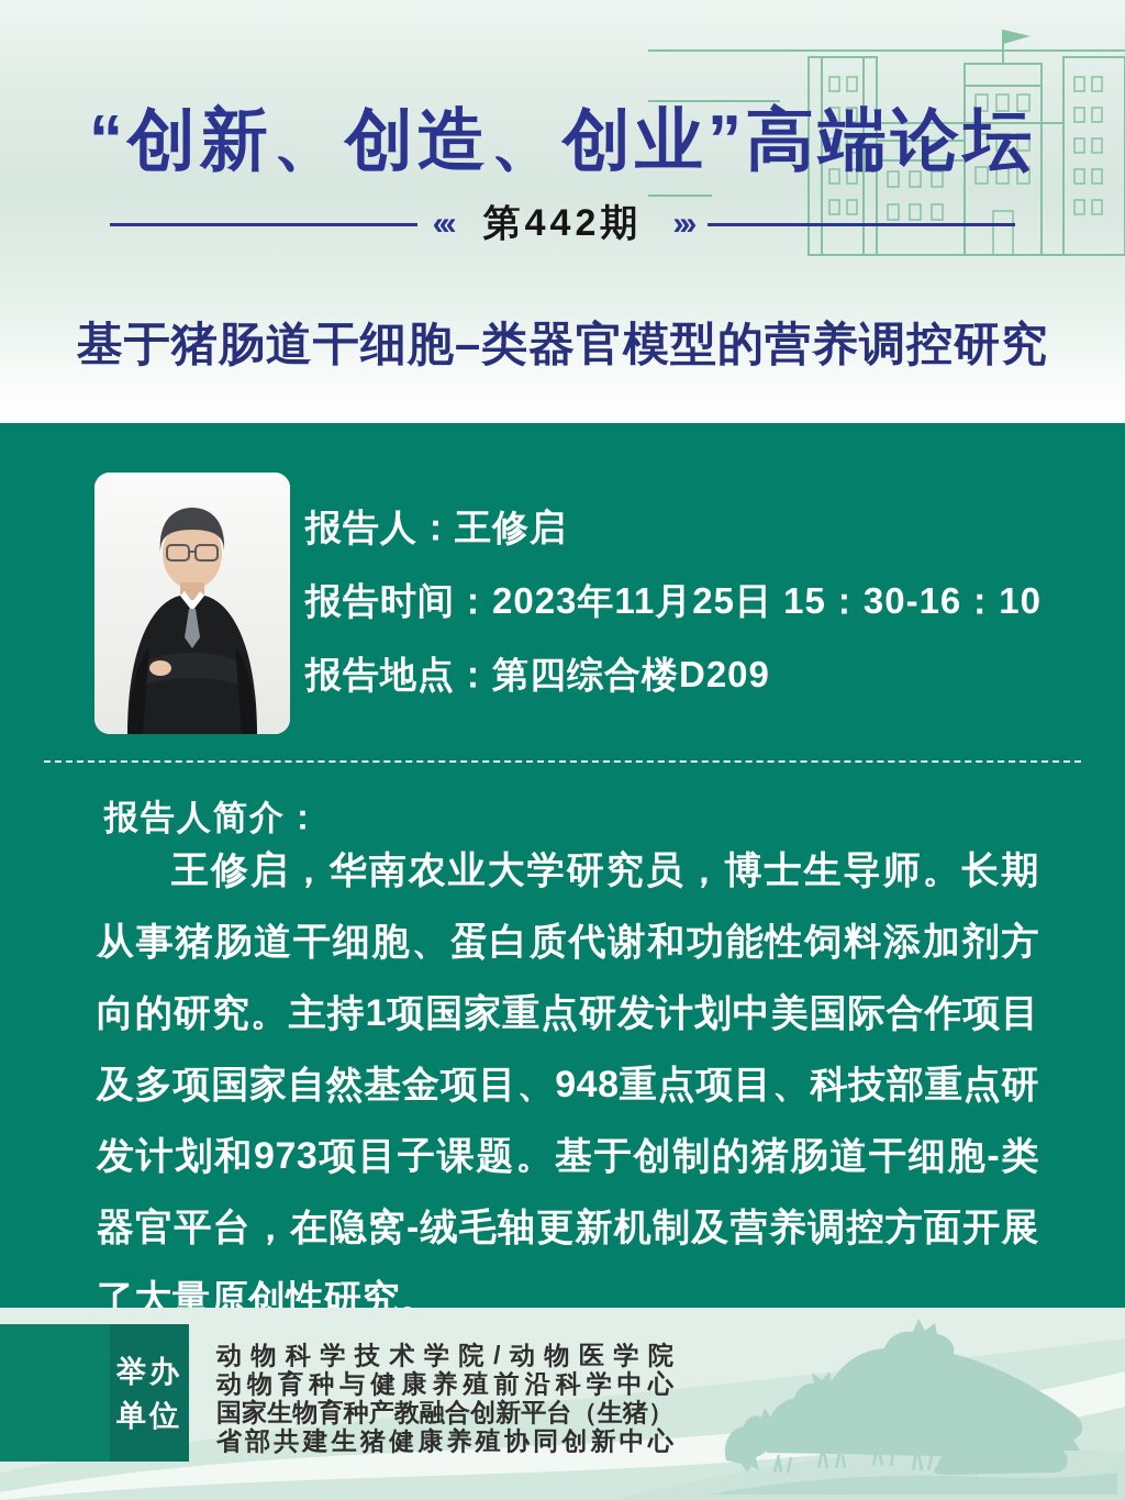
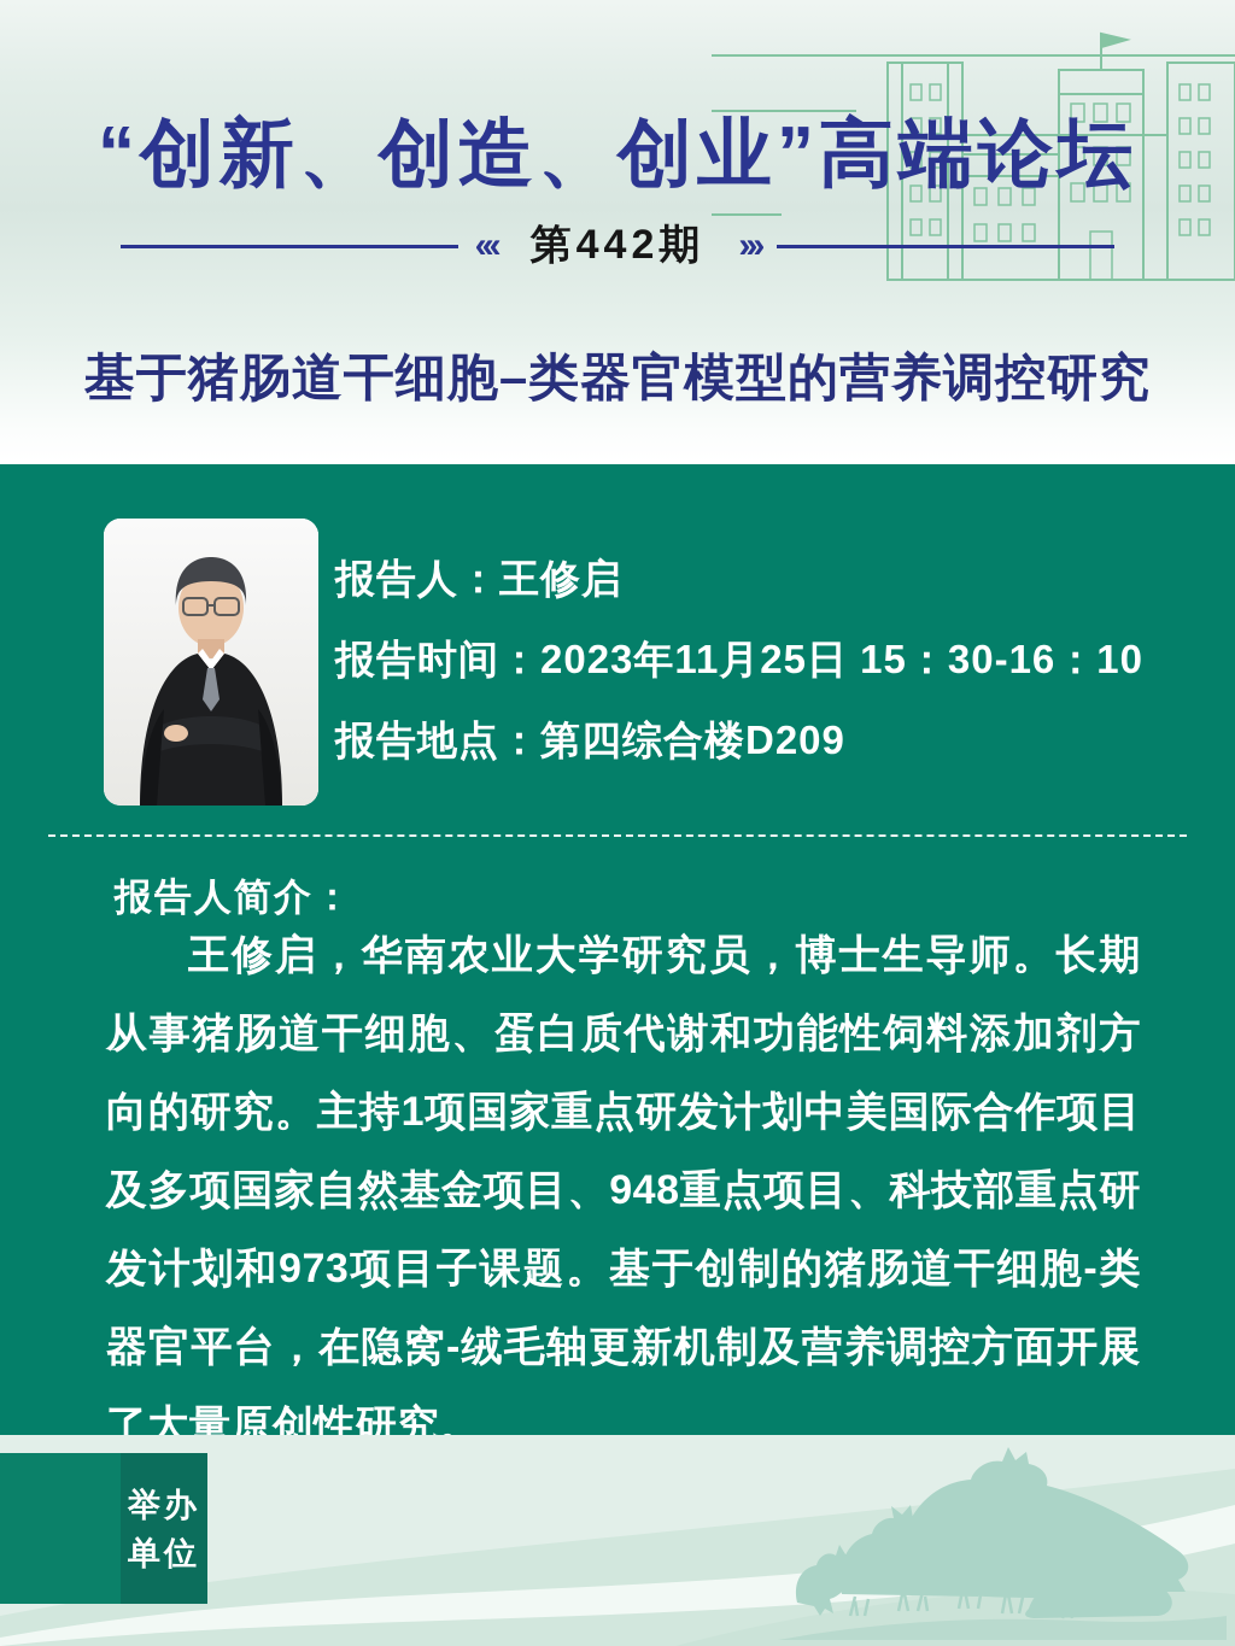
  “创新、创造、创业”高端论坛
  ‹‹‹
  第442期
  ›››
  基于猪肠道干细胞–类器官模型的营养调控研究
  报告人：王修启
  报告时间：2023年11月25日 15：30-16：10
  报告地点：第四综合楼D209
  报告人简介：
  王修启，华南农业大学研究员，博士生导师。长期从事猪肠道干细胞、蛋白质代谢和功能性饲料添加剂方向的研究。主持1项国家重点研发计划中美国际合作项目及多项国家自然基金项目、948重点项目、科技部重点研发计划和973项目子课题。基于创制的猪肠道干细胞-类器官平台，在隐窝-绒毛轴更新机制及营养调控方面开展了大量原创性研究。
  举办
  单位
- 动物科学技术学院/动物医学院
- 动物育种与健康养殖前沿科学中心
- 国家生物育种产教融合创新平台（生猪）
- 省部共建生猪健康养殖协同创新中心
